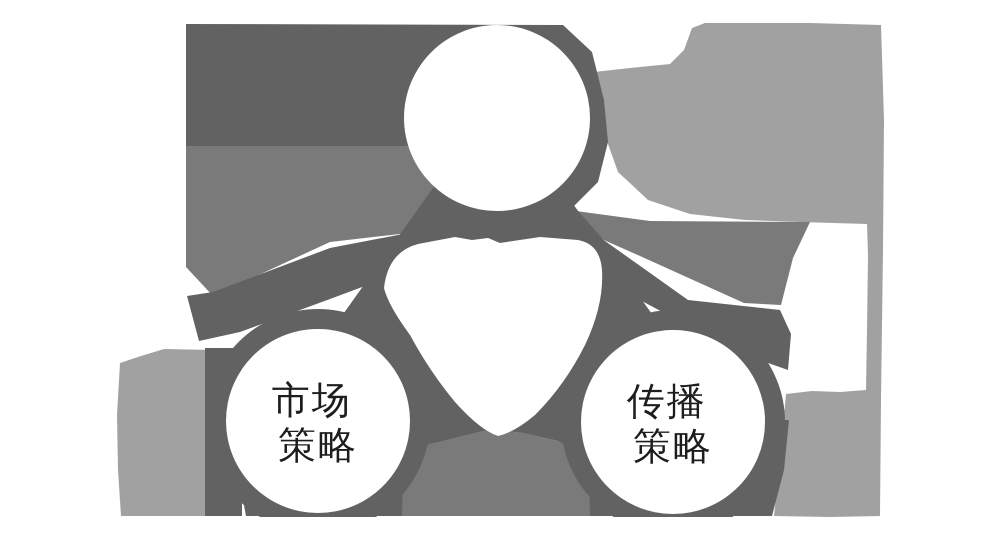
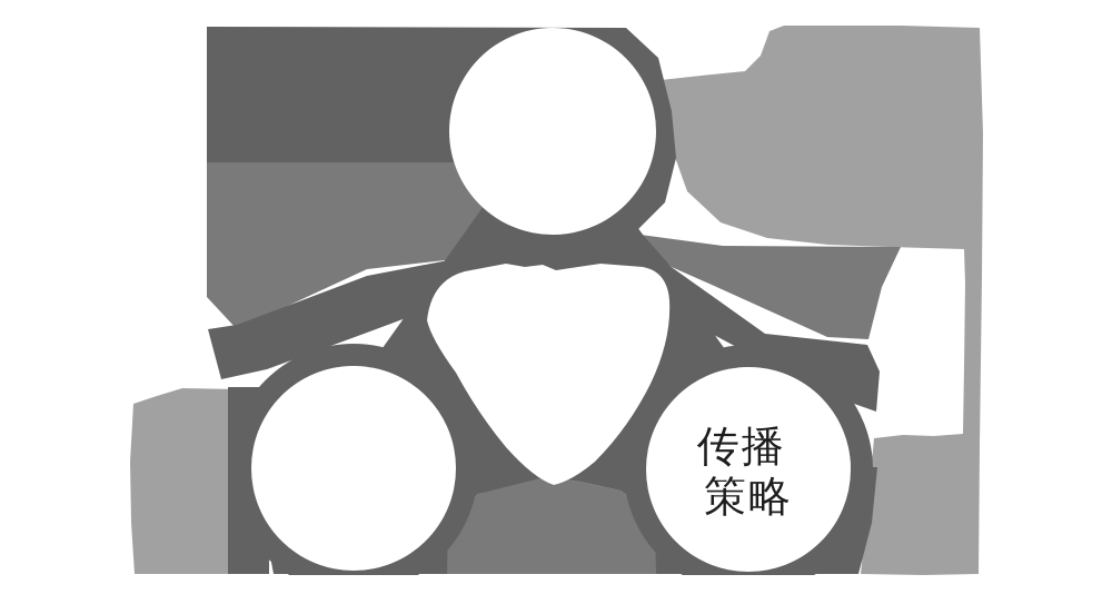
- 市场 策略
  传播 策略
